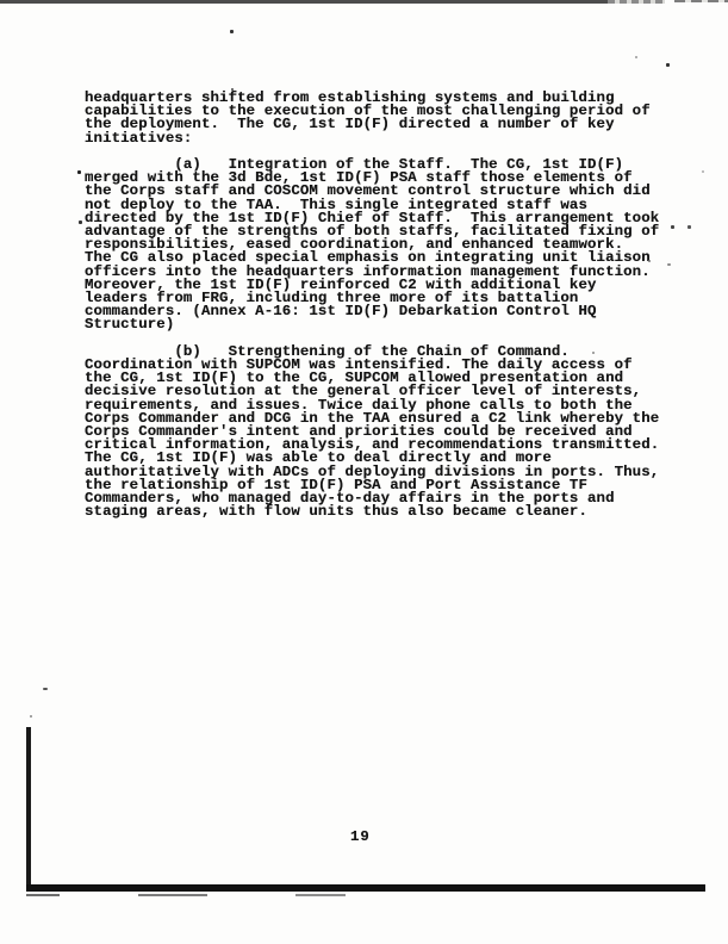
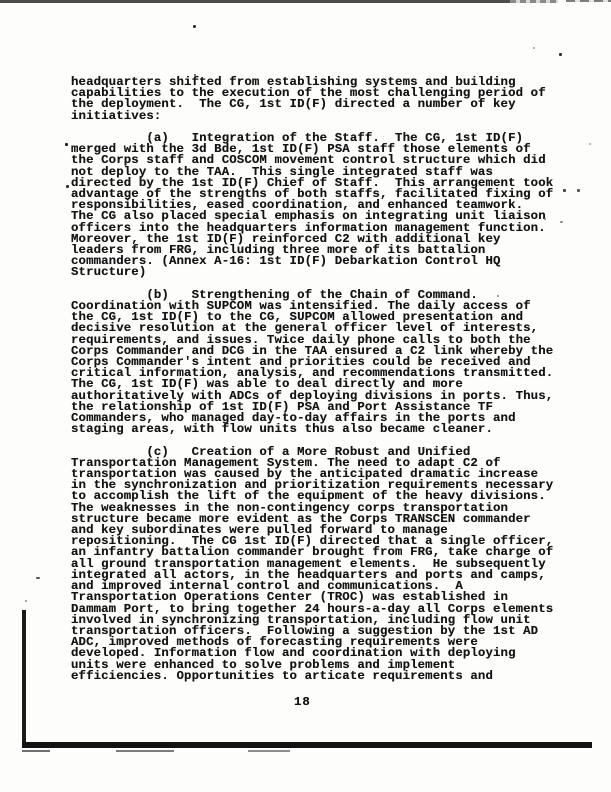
  headquarters shifted from establishing systems and building
  capabilities to the execution of the most challenging period of
  the deployment. The CG, 1st ID(F) directed a number of key
  initiatives:
  (a) Integration of the Staff. The CG, 1st ID(F)
  merged with the 3d Bde, 1st ID(F) PSA staff those elements of
  the Corps staff and COSCOM movement control structure which did
  not deploy to the TAA. This single integrated staff was
  directed by the 1st ID(F) Chief of Staff. This arrangement took
  advantage of the strengths of both staffs, facilitated fixing of
  responsibilities, eased coordination, and enhanced teamwork.
  The CG also placed special emphasis on integrating unit liaison
  officers into the headquarters information management function.
  Moreover, the 1st ID(F) reinforced C2 with additional key
  leaders from FRG, including three more of its battalion
  commanders. (Annex A-16: 1st ID(F) Debarkation Control HQ
  Structure)
  (b) Strengthening of the Chain of Command.
  Coordination with SUPCOM was intensified. The daily access of
  the CG, 1st ID(F) to the CG, SUPCOM allowed presentation and
  decisive resolution at the general officer level of interests,
  requirements, and issues. Twice daily phone calls to both the
  Corps Commander and DCG in the TAA ensured a C2 link whereby the
  Corps Commander's intent and priorities could be received and
  critical information, analysis, and recommendations transmitted.
  The CG, 1st ID(F) was able to deal directly and more
  authoritatively with ADCs of deploying divisions in ports. Thus,
  the relationship of 1st ID(F) PSA and Port Assistance TF
  Commanders, who managed day-to-day affairs in the ports and
  staging areas, with flow units thus also became cleaner.
+ (c) Creation of a More Robust and Unified
+ Transportation Management System. The need to adapt C2 of
+ transportation was caused by the anticipated dramatic increase
+ in the synchronization and prioritization requirements necessary
+ to accomplish the lift of the equipment of the heavy divisions.
+ The weaknesses in the non-contingency corps transportation
+ structure became more evident as the Corps TRANSCEN commander
+ and key subordinates were pulled forward to manage
+ repositioning. The CG 1st ID(F) directed that a single officer,
+ an infantry battalion commander brought from FRG, take charge of
+ all ground transportation management elements. He subsequently
+ integrated all actors, in the headquarters and ports and camps,
+ and improved internal control and communications. A
+ Transportation Operations Center (TROC) was established in
+ Dammam Port, to bring together 24 hours-a-day all Corps elements
+ involved in synchronizing transportation, including flow unit
+ transportation officers. Following a suggestion by the 1st AD
+ ADC, improved methods of forecasting requirements were
+ developed. Information flow and coordination with deploying
+ units were enhanced to solve problems and implement
+ efficiencies. Opportunities to articate requirements and
- 19
+ 18
